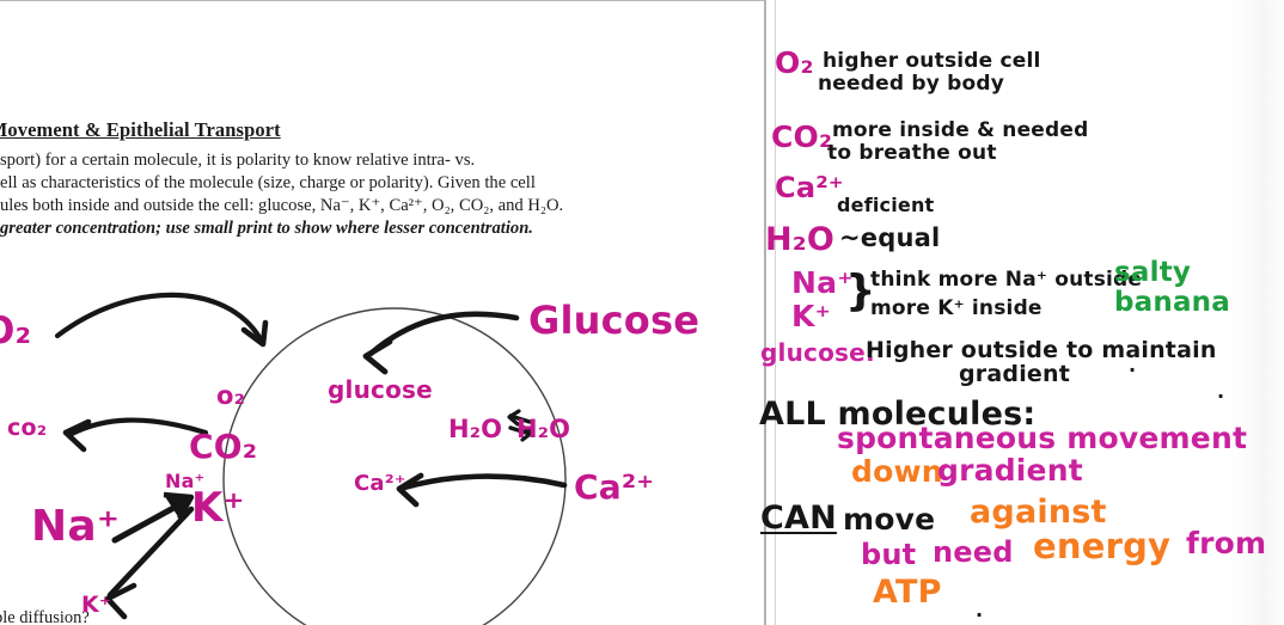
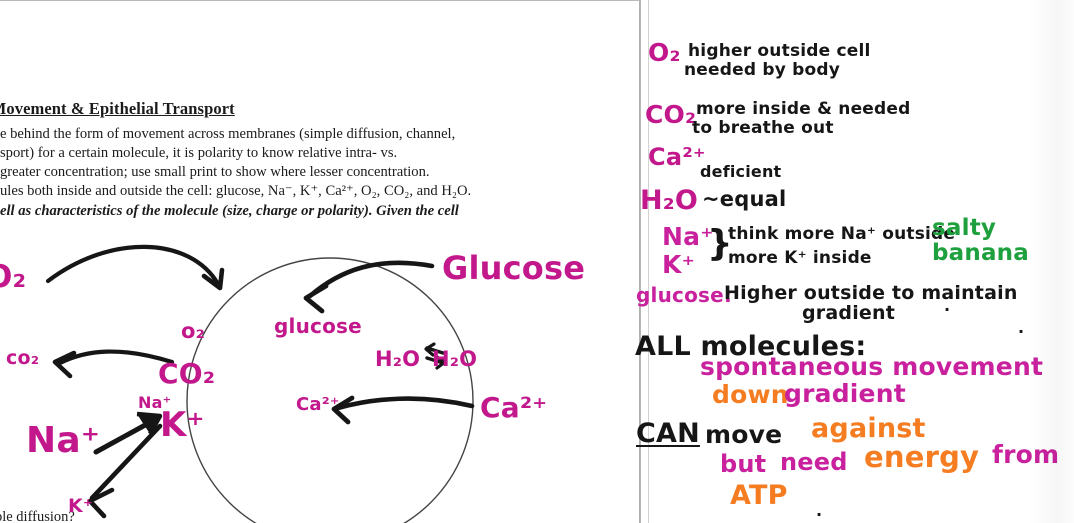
  ovement & Epithelial Transport
+ e behind the form of movement across membranes (simple diffusion, channel,
  sport) for a certain molecule, it is polarity to know relative intra- vs.
- ell as characteristics of the molecule (size, charge or polarity). Given the cell
+ greater concentration; use small print to show where lesser concentration.
  ules both inside and outside the cell: glucose, Na⁻, K⁺, Ca²⁺, O₂, CO₂, and H₂O.
- greater concentration; use small print to show where lesser concentration.
+ ell as characteristics of the molecule (size, charge or polarity). Given the cell
  le diffusion?
  co₂
  Na⁺
  K⁺
  o₂
  CO₂
  Na⁺
  K⁺
  glucose
  H₂O
  H₂O
  Ca²⁺
  Ca²⁺
  Glucose
  O₂
  higher outside cell
  needed by body
  CO₂
  more inside & needed
  to breathe out
  Ca²⁺
  deficient
  H₂O
  ~equal
  Na⁺
  K⁺
  }
  think more Na⁺ outside
  more K⁺ inside
  salty
  banana
  glucose:
  Higher outside to maintain
  gradient
  ALL molecules:
  spontaneous movemen
  down
  gradient
  CAN
  move
  against
  but
  need
  energy
  fro
  ATP
  ·
  ·
  ·
